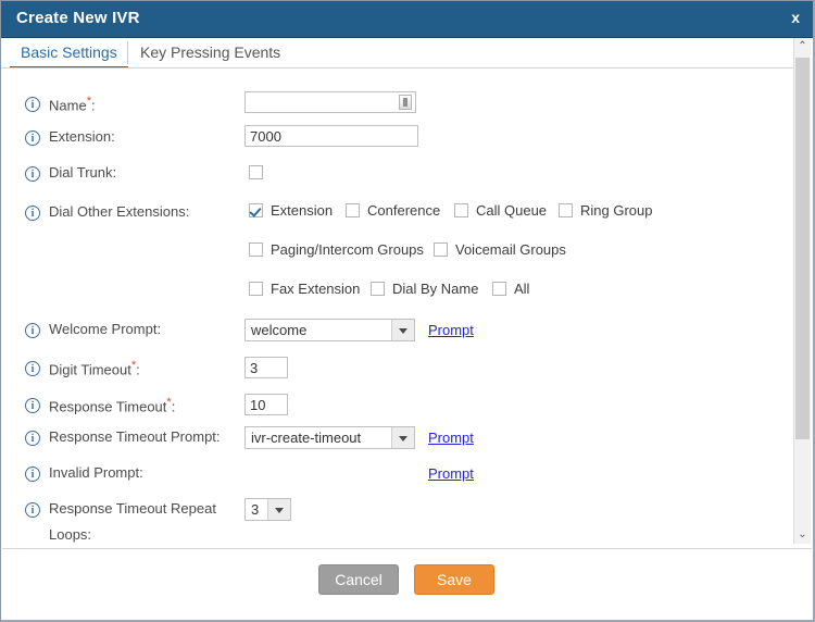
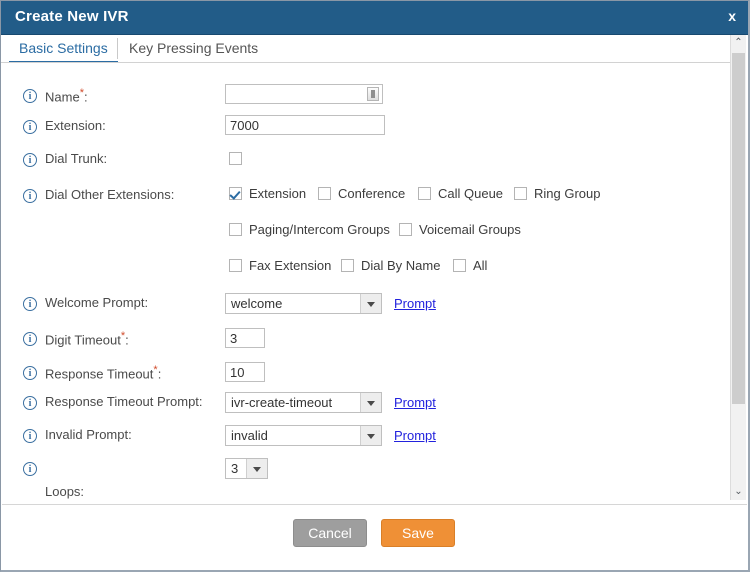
  Create New IVR
  x
  Basic Settings
  Key Pressing Events
  i
  Name*:
  i
  Extension:
  7000
  i
  Dial Trunk:
  i
  Dial Other Extensions:
  Extension
  Conference
  Call Queue
  Ring Group
  Paging/Intercom Groups
  Voicemail Groups
  Fax Extension
  Dial By Name
  All
  i
  Welcome Prompt:
  welcome
  Prompt
  i
  Digit Timeout*:
  3
  i
  Response Timeout*:
  10
  i
  Response Timeout Prompt:
  ivr-create-timeout
  Prompt
  i
  Invalid Prompt:
+ invalid
  Prompt
  i
- Response Timeout Repeat
  Loops:
  3
  ⌃
  ⌄
  Cancel
  Save
